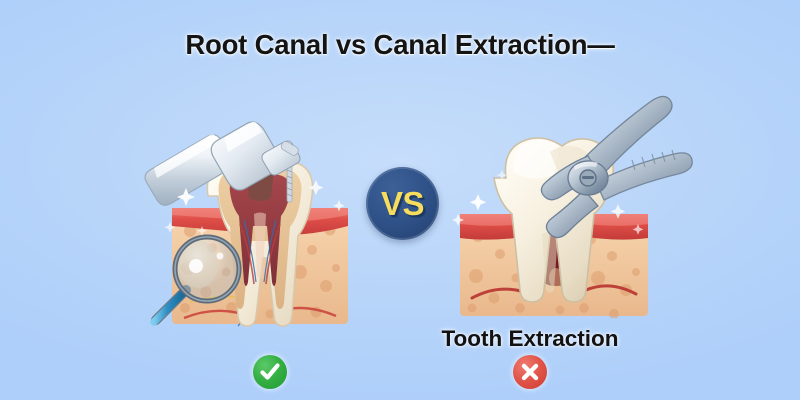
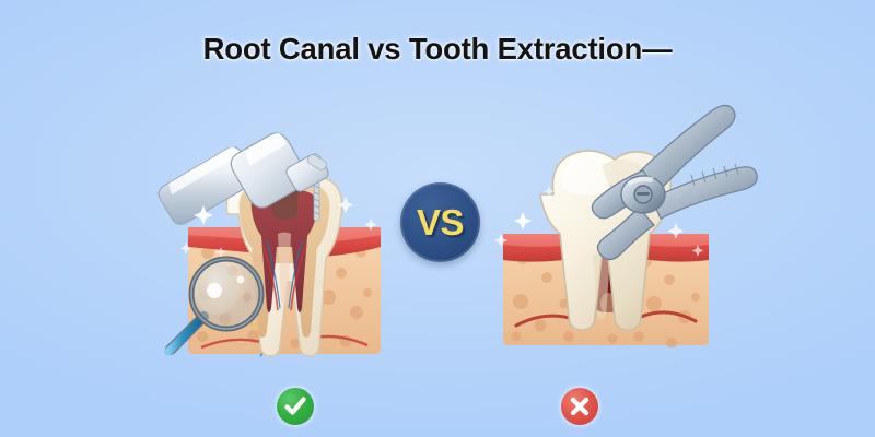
- Root Canal vs Canal Extraction—
+ Root Canal vs Tooth Extraction—
  VS
- Tooth Extraction
